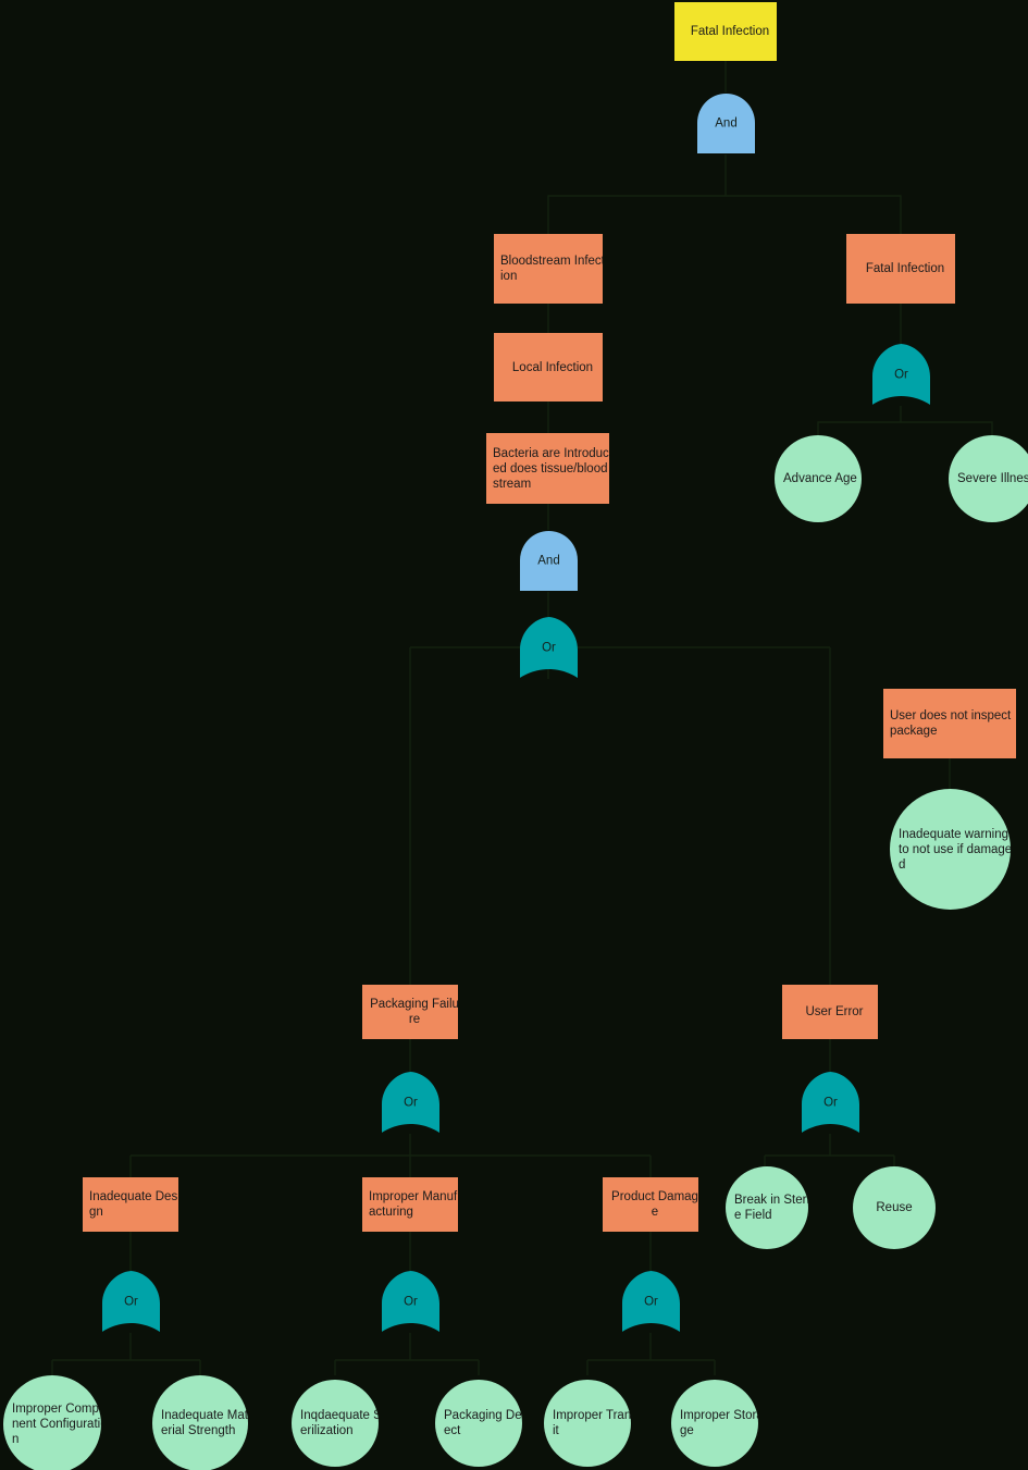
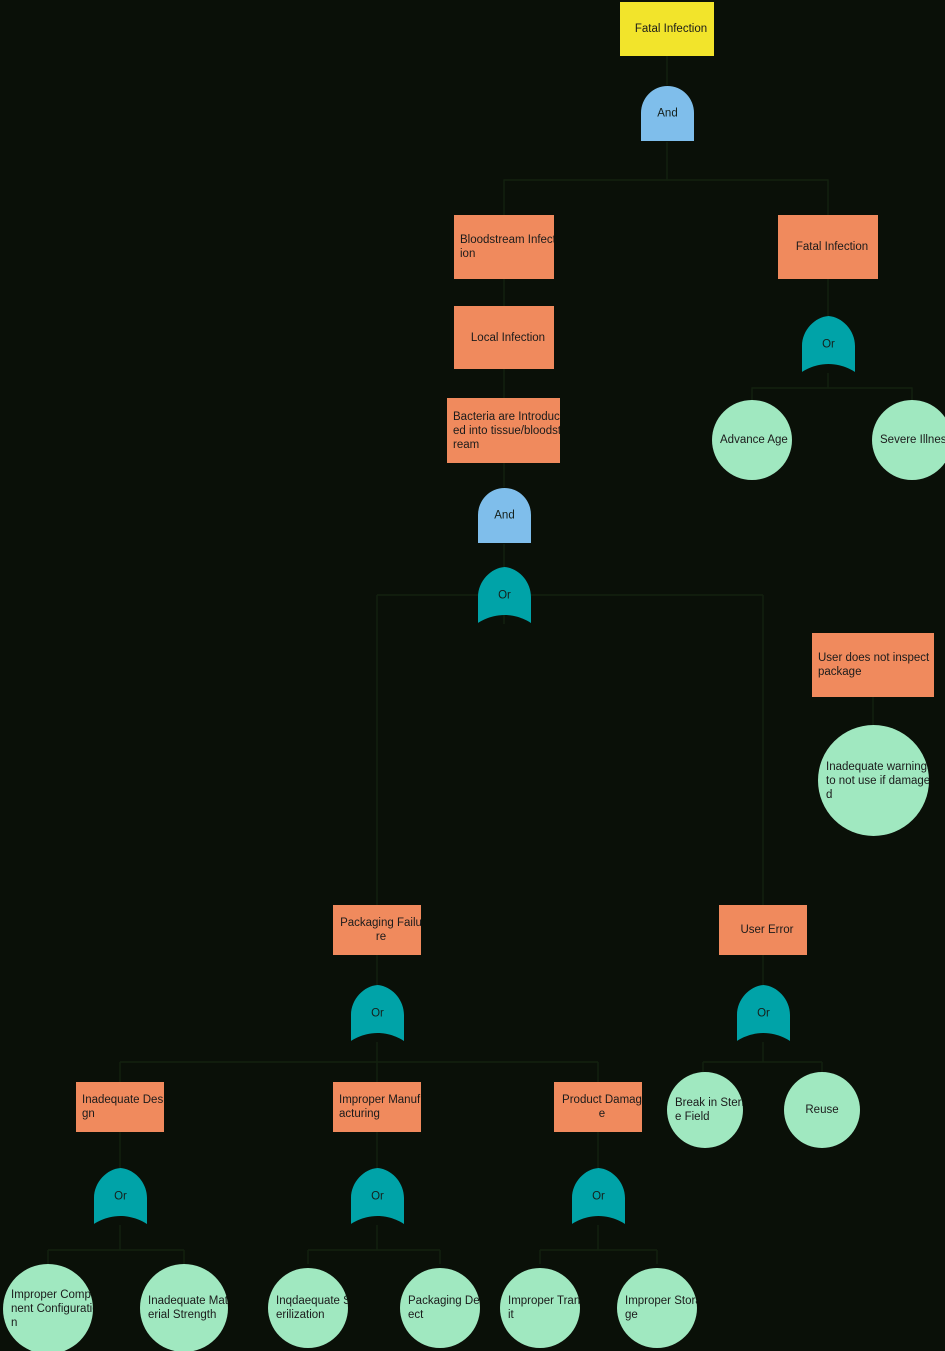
  Fatal Infection
  And
  Bloodstream Infecion
  Fatal Infection
  Local Infection
  Or
  Advance Age
  Severe Illnes
- Bacteria are Introduced does tissue/bloodstream
+ Bacteria are Introduced into tissue/bloodstream
  And
  Or
  User does not inspect package
  Inadequate warning to not use if damaged
  Packaging Failure
  User Error
  Or
  Or
  Inadequate Desgn
  Improper Manufacturing
  Product Damage
  Break in Sterie Field
  Reuse
  Or
  Or
  Or
  Improper Compnent Configuratin
  Inadequate Material Strength
  Inqdaequate Serilization
  Packaging Deect
  Improper Tranit
  Improper Storge
